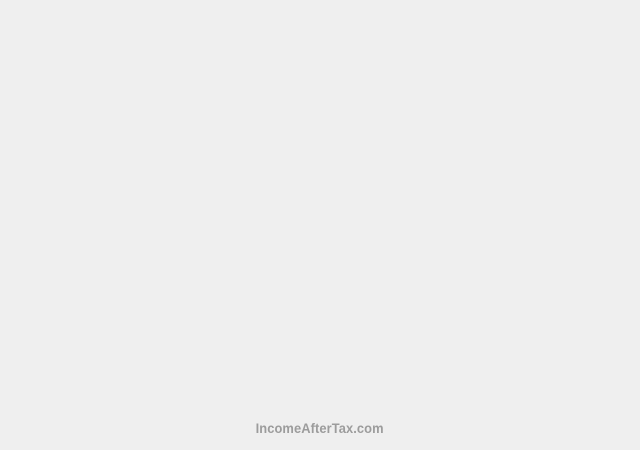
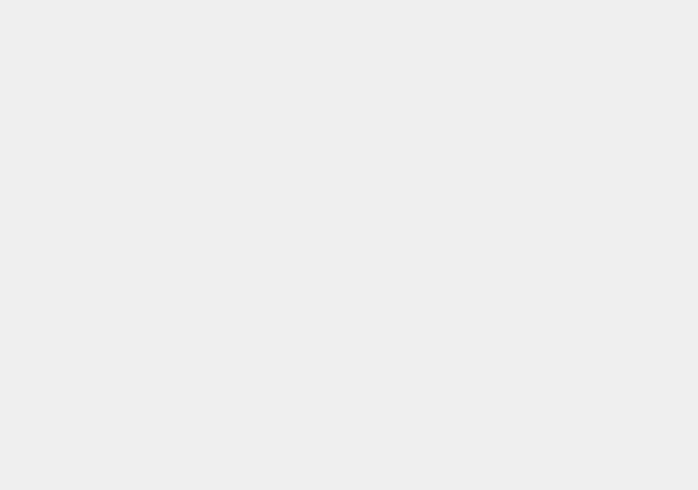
- IncomeAfterTax.com
